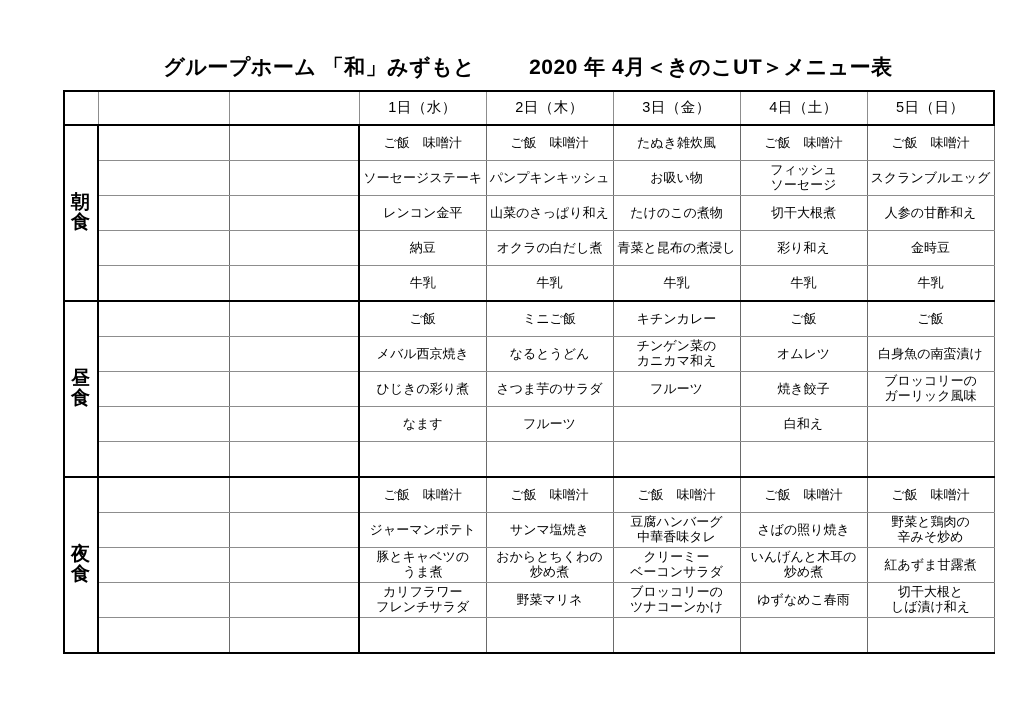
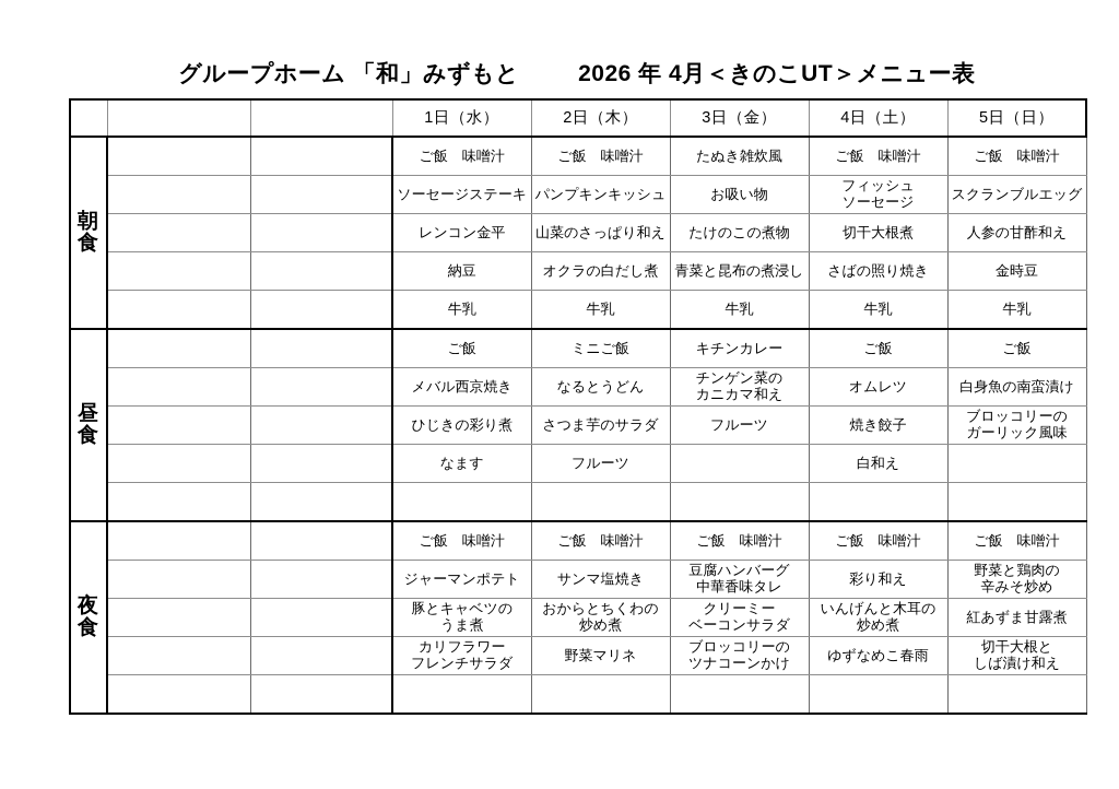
  グループホーム 「和」みずもと
- 2020 年 4月＜きのこUT＞メニュー表
+ 2026 年 4月＜きのこUT＞メニュー表
  			1日（水）	2日（木）	3日（金）	4日（土）	5日（日）
  朝 食			ご飯 味噌汁	ご飯 味噌汁	たぬき雑炊風	ご飯 味噌汁	ご飯 味噌汁
  		ソーセージステーキ	パンプキンキッシュ	お吸い物	フィッシュ ソーセージ	スクランブルエッグ
  		レンコン金平	山菜のさっぱり和え	たけのこの煮物	切干大根煮	人参の甘酢和え
- 		納豆	オクラの白だし煮	青菜と昆布の煮浸し	彩り和え	金時豆
+ 		納豆	オクラの白だし煮	青菜と昆布の煮浸し	さばの照り焼き	金時豆
  		牛乳	牛乳	牛乳	牛乳	牛乳
  昼 食			ご飯	ミニご飯	キチンカレー	ご飯	ご飯
  		メバル西京焼き	なるとうどん	チンゲン菜の カニカマ和え	オムレツ	白身魚の南蛮漬け
  		ひじきの彩り煮	さつま芋のサラダ	フルーツ	焼き餃子	ブロッコリーの ガーリック風味
  		なます	フルーツ		白和え
  夜 食			ご飯 味噌汁	ご飯 味噌汁	ご飯 味噌汁	ご飯 味噌汁	ご飯 味噌汁
- 		ジャーマンポテト	サンマ塩焼き	豆腐ハンバーグ 中華香味タレ	さばの照り焼き	野菜と鶏肉の 辛みそ炒め
+ 		ジャーマンポテト	サンマ塩焼き	豆腐ハンバーグ 中華香味タレ	彩り和え	野菜と鶏肉の 辛みそ炒め
  		豚とキャベツの うま煮	おからとちくわの 炒め煮	クリーミー ベーコンサラダ	いんげんと木耳の 炒め煮	紅あずま甘露煮
  		カリフラワー フレンチサラダ	野菜マリネ	ブロッコリーの ツナコーンかけ	ゆずなめこ春雨	切干大根と しば漬け和え
